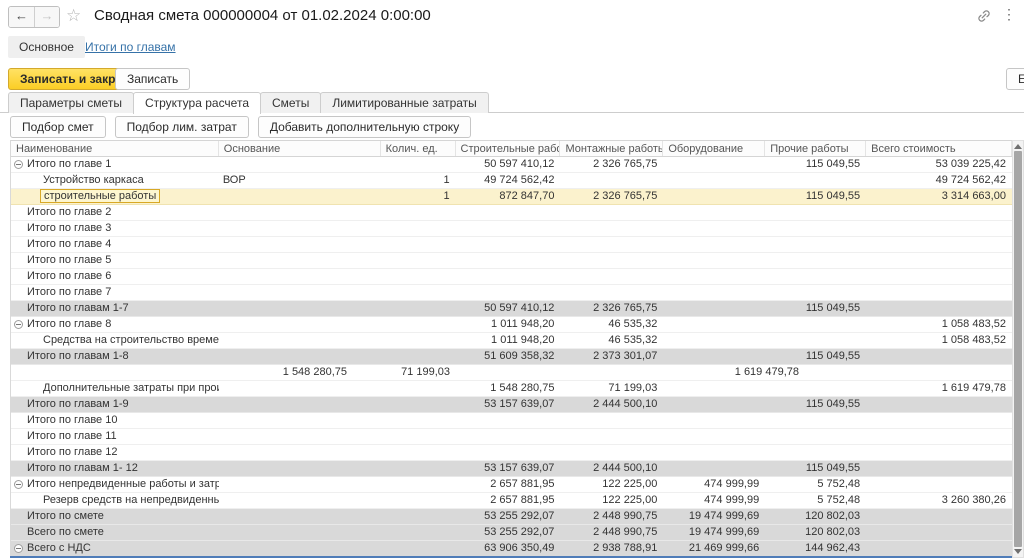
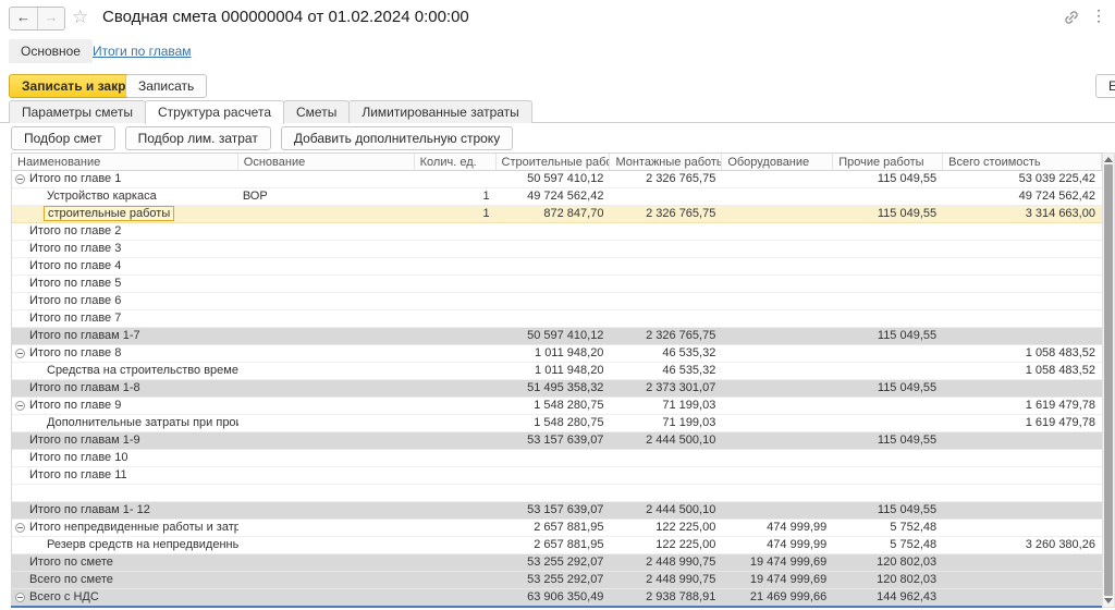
  ←
  →
  ☆
  Сводная смета 000000004 от 01.02.2024 0:00:00
  ⋮
  Основное
  Итоги по главам
  Записать и закр
  Записать
  Параметры сметы
  Структура расчета
  Сметы
  Лимитированные затраты
  Подбор смет
  Подбор лим. затрат
  Добавить дополнительную строку
  Наименование
  Основание
  Колич. ед.
  Строительные рабо
  Монтажные работы
  Оборудование
  Прочие работы
  Всего стоимость
  Итого по главе 1
  50 597 410,12
  2 326 765,75
  115 049,55
  53 039 225,42
  Устройство каркаса
  ВОР
  1
  49 724 562,42
  49 724 562,42
  строительные работы
  1
  872 847,70
  2 326 765,75
  115 049,55
  3 314 663,00
  Итого по главе 2
  Итого по главе 3
  Итого по главе 4
  Итого по главе 5
  Итого по главе 6
  Итого по главе 7
  Итого по главам 1-7
  50 597 410,12
  2 326 765,75
  115 049,55
  Итого по главе 8
  1 011 948,20
  46 535,32
  1 058 483,52
  Средства на строительство време
  1 011 948,20
  46 535,32
  1 058 483,52
  Итого по главам 1-8
- 51 609 358,32
+ 51 495 358,32
  2 373 301,07
  115 049,55
+ Итого по главе 9
  1 548 280,75
  71 199,03
  1 619 479,78
  Дополнительные затраты при про
  1 548 280,75
  71 199,03
  1 619 479,78
  Итого по главам 1-9
  53 157 639,07
  2 444 500,10
  115 049,55
  Итого по главе 10
  Итого по главе 11
- Итого по главе 12
  Итого по главам 1- 12
  53 157 639,07
  2 444 500,10
  115 049,55
  Итого непредвиденные работы и затр
  2 657 881,95
  122 225,00
  474 999,99
  5 752,48
  Резерв средств на непредвиденны
  2 657 881,95
  122 225,00
  474 999,99
  5 752,48
  3 260 380,26
  Итого по смете
  53 255 292,07
  2 448 990,75
  19 474 999,69
  120 802,03
  Всего по смете
  53 255 292,07
  2 448 990,75
  19 474 999,69
  120 802,03
  Всего с НДС
  63 906 350,49
  2 938 788,91
  21 469 999,66
  144 962,43
